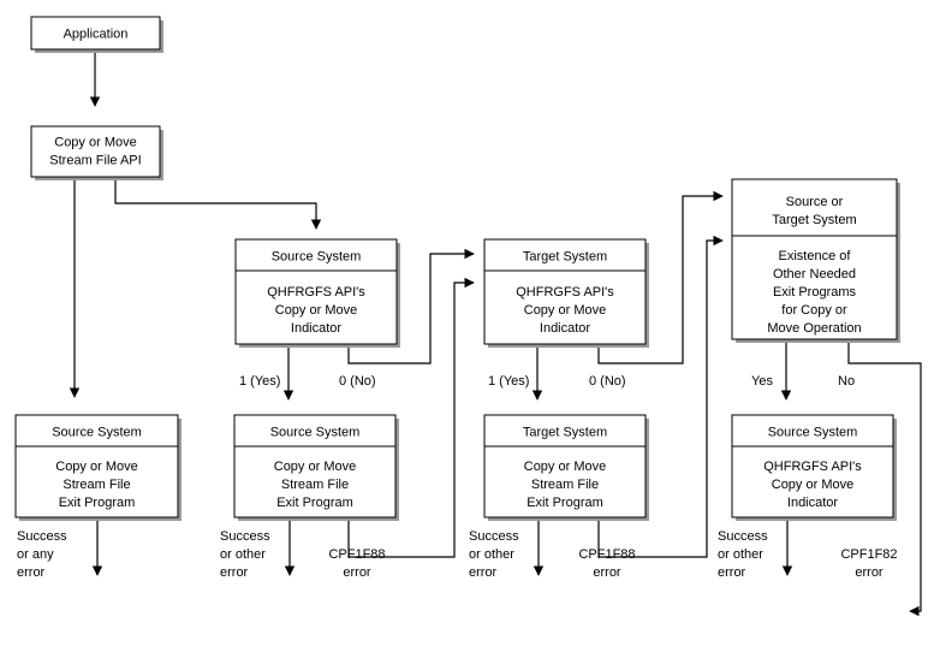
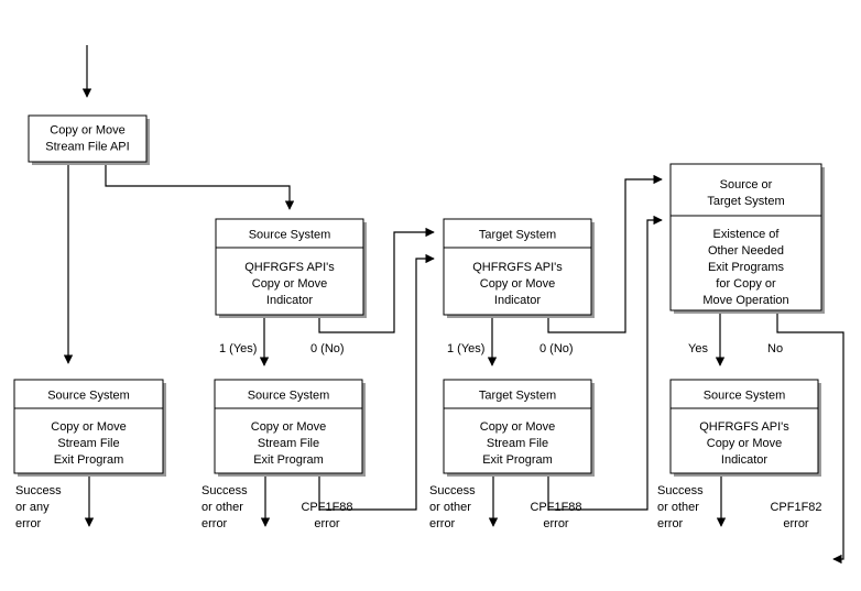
- Application
  Copy or Move
  Stream File API
  Source System
  QHFRGFS API's
  Copy or Move
  Indicator
  Target System
  QHFRGFS API's
  Copy or Move
  Indicator
  Source or
  Target System
  Existence of
  Other Needed
  Exit Programs
  for Copy or
  Move Operation
  Source System
  Copy or Move
  Stream File
  Exit Program
  Source System
  Copy or Move
  Stream File
  Exit Program
  Target System
  Copy or Move
  Stream File
  Exit Program
  Source System
  QHFRGFS API's
  Copy or Move
  Indicator
  1 (Yes)
  0 (No)
  1 (Yes)
  0 (No)
  Yes
  No
  Success
  or any
  error
  Success
  or other
  error
  CPF1F88
  error
  Success
  or other
  error
  CPF1F88
  error
  Success
  or other
  error
  CPF1F82
  error
